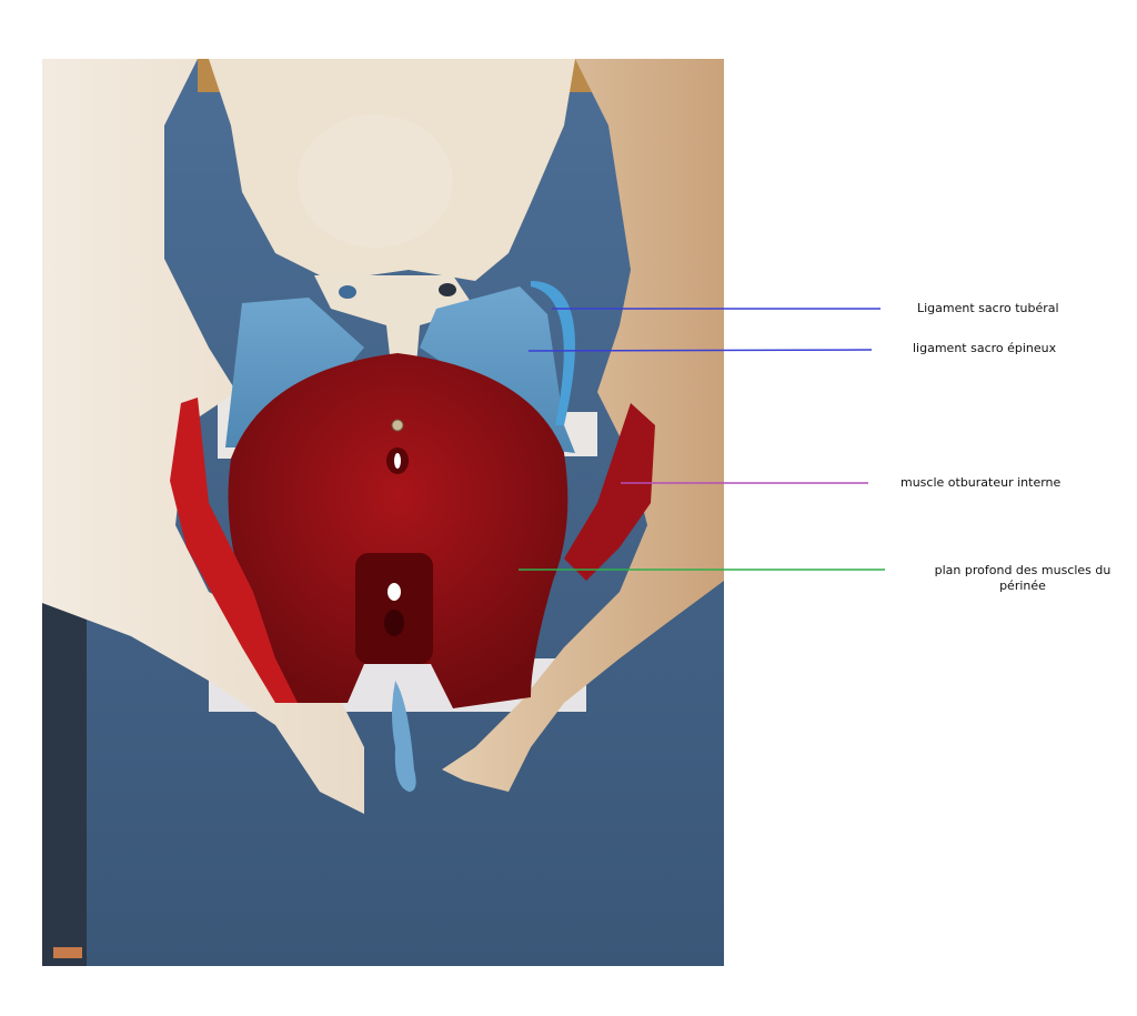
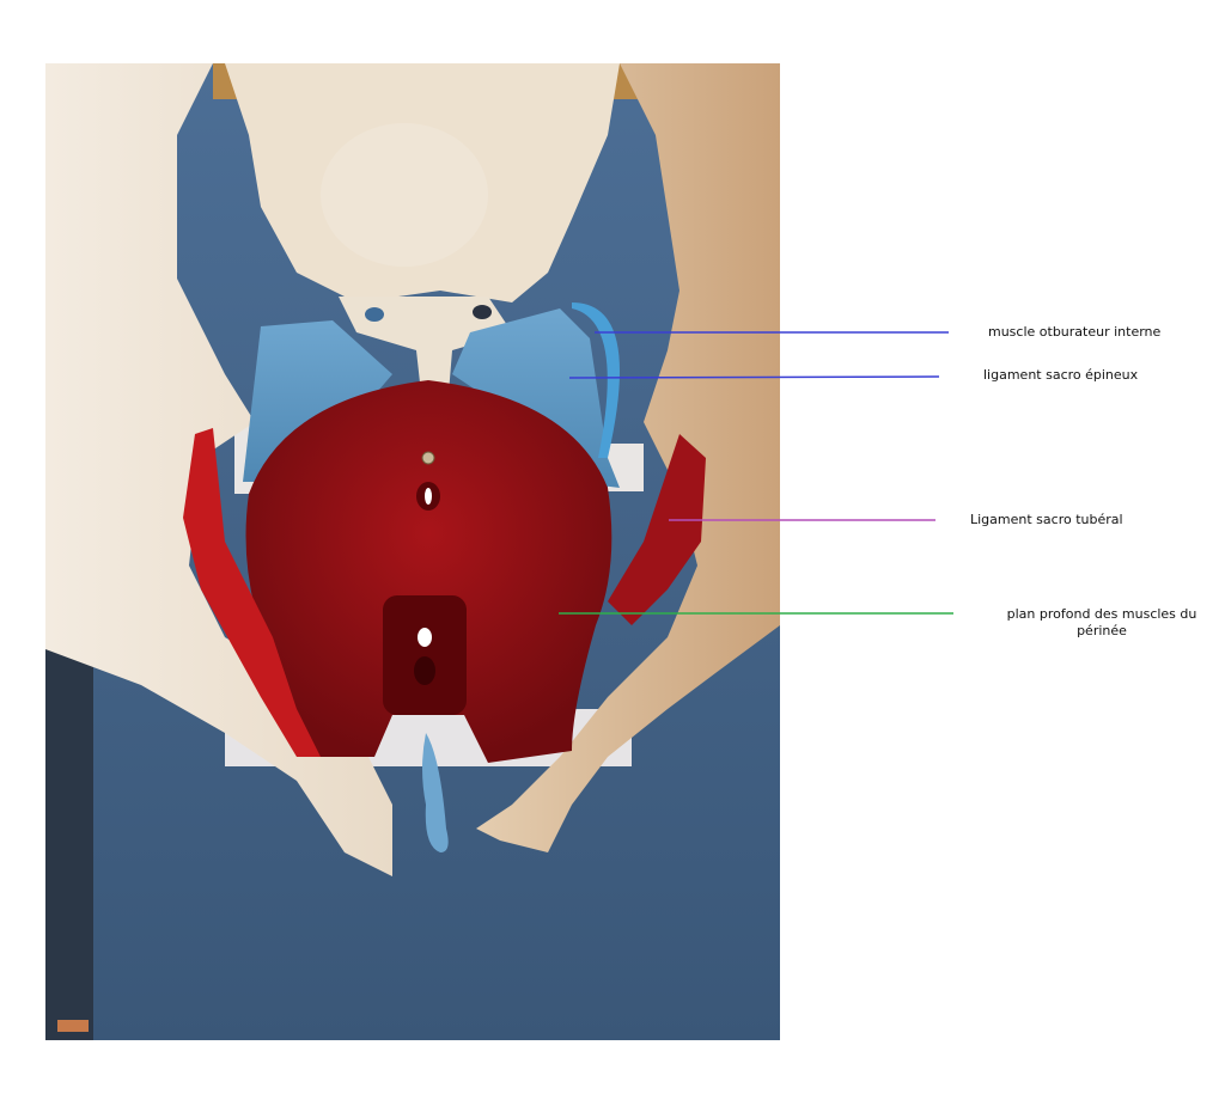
- Ligament sacro tubéral
+ muscle otburateur interne
  ligament sacro épineux
- muscle otburateur interne
+ Ligament sacro tubéral
  plan profond des muscles du périnée
